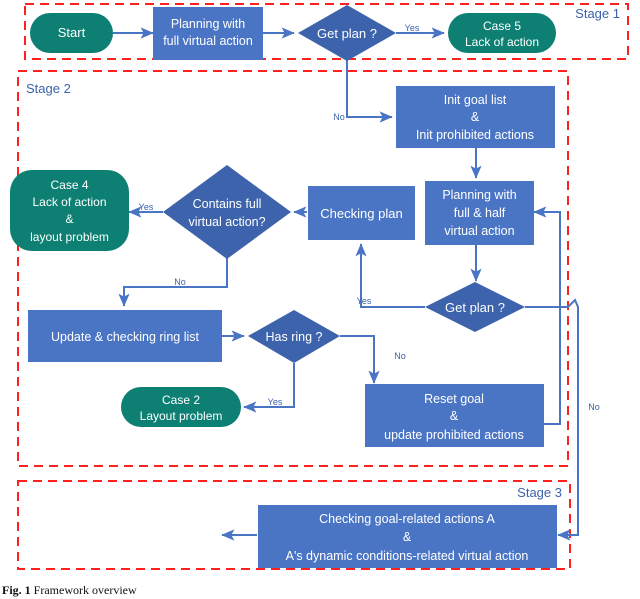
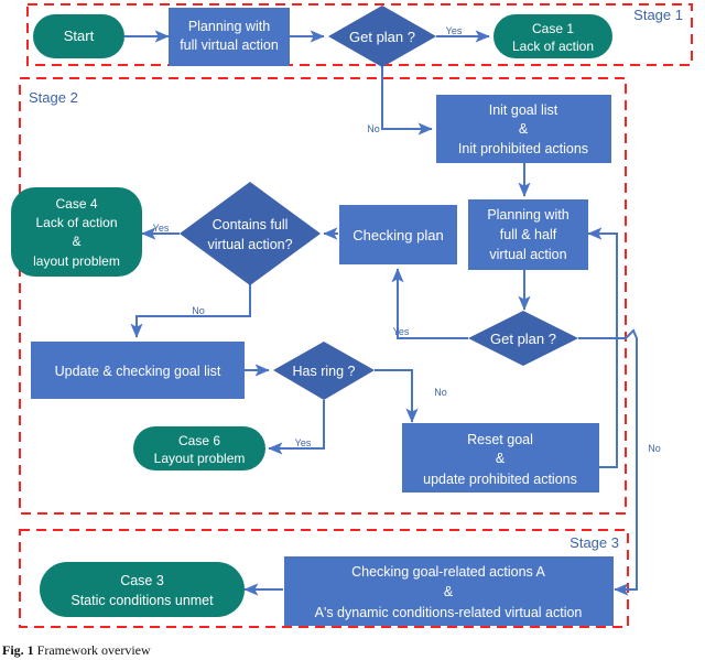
  Stage 1
  Stage 2
  Stage 3
  Yes
  No
  Yes
  No
  Yes
  Yes
  No
  No
  Start
  Planning with
  full virtual action
  Get plan ?
- Case 5
+ Case 1
  Lack of action
  Init goal list
  &
  Init prohibited actions
  Planning with
  full & half
  virtual action
  Checking plan
  Contains full
  virtual action?
  Case 4
  Lack of action
  &
  layout problem
- Update & checking ring list
+ Update & checking goal list
  Has ring ?
- Case 2
+ Case 6
  Layout problem
  Get plan ?
  Reset goal
  &
  update prohibited actions
  Checking goal-related actions A
  &
  A's dynamic conditions-related virtual action
+ Case 3
+ Static conditions unmet
  Fig. 1 Framework overview
